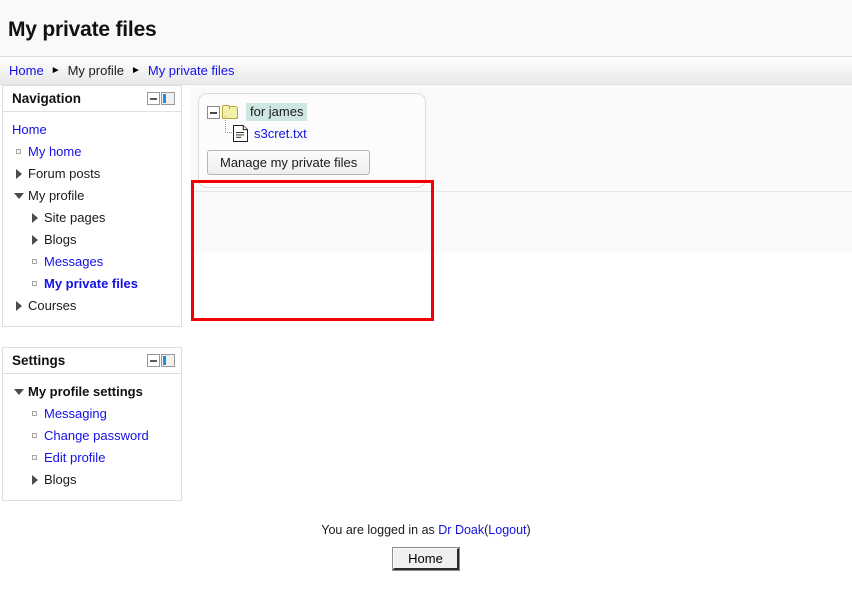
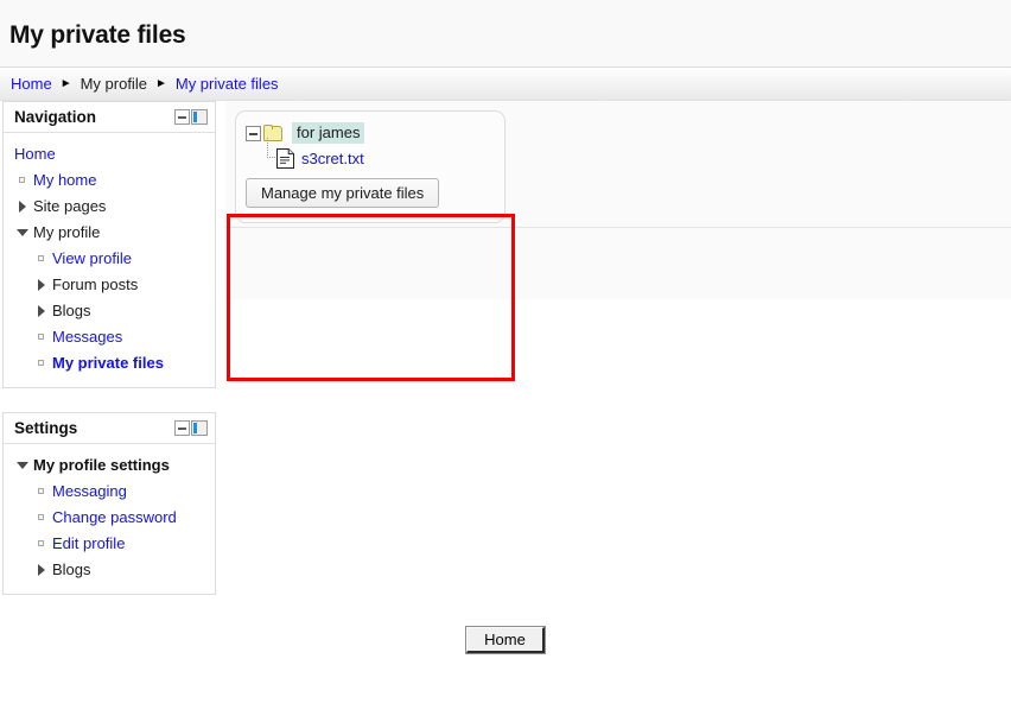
  My private files
  Home
  ►
  My profile
  ►
  My private files
  for james
  s3cret.txt
  Manage my private files
  Navigation
  Home
  My home
- Forum posts
+ Site pages
  My profile
+ View profile
- Site pages
+ Forum posts
  Blogs
  Messages
  My private files
- Courses
  Settings
  My profile settings
  Messaging
  Change password
  Edit profile
  Blogs
- You are logged in as Dr Doak(Logout)
  Home
